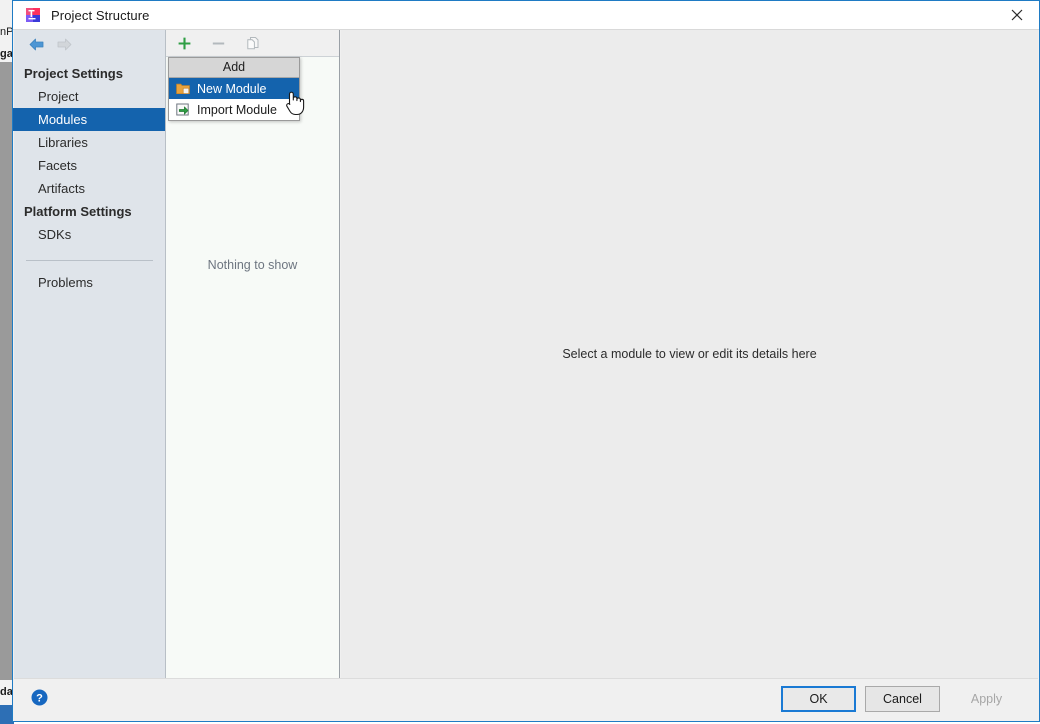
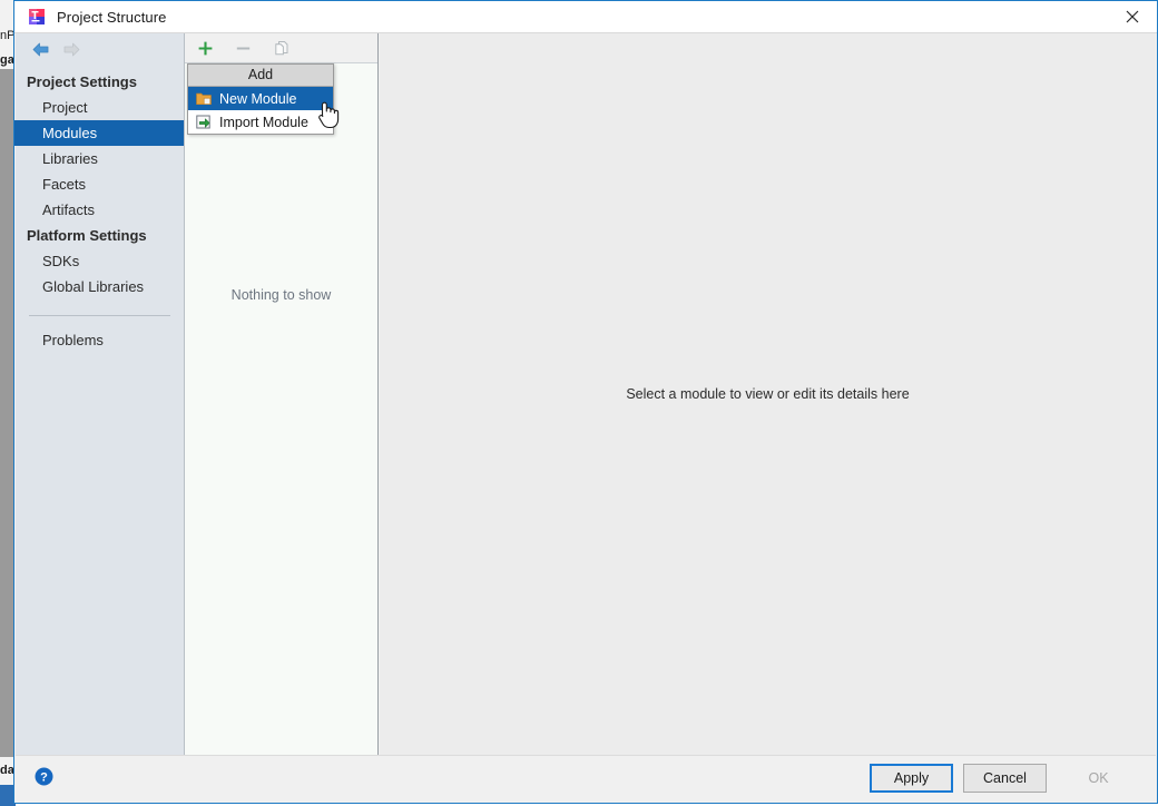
  nP
  ga
  da
  Project Structure
  Project Settings
  Project
  Modules
  Libraries
  Facets
  Artifacts
  Platform Settings
  SDKs
+ Global Libraries
  Problems
  Nothing to show
  Select a module to view or edit its details here
  Add
  New Module
  Import Module
  ?
- OK
+ Apply
  Cancel
- Apply
+ OK
